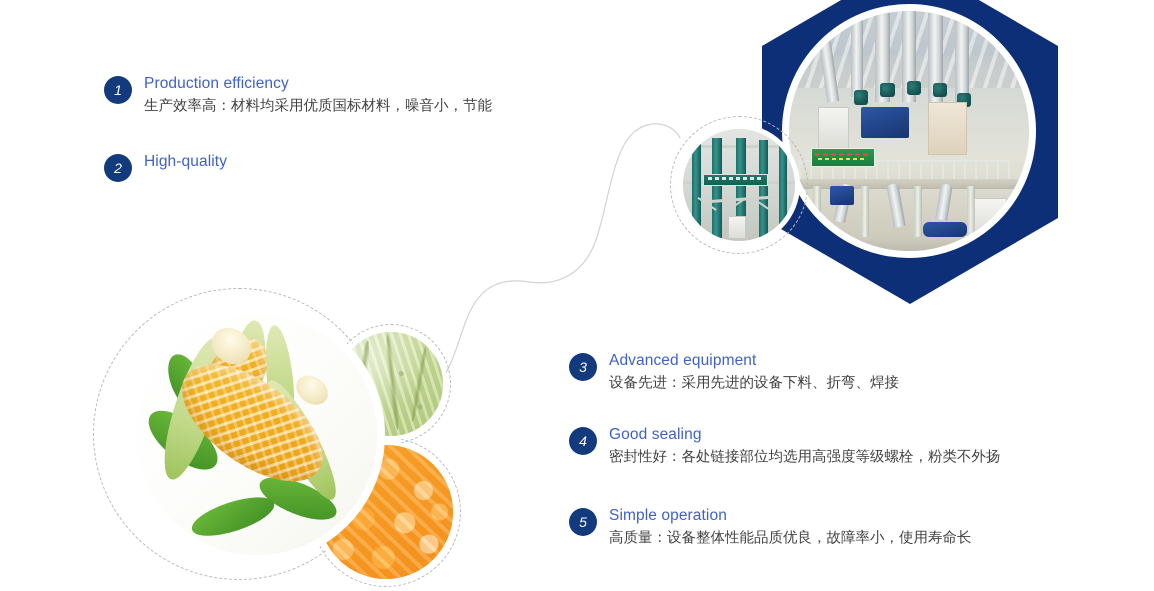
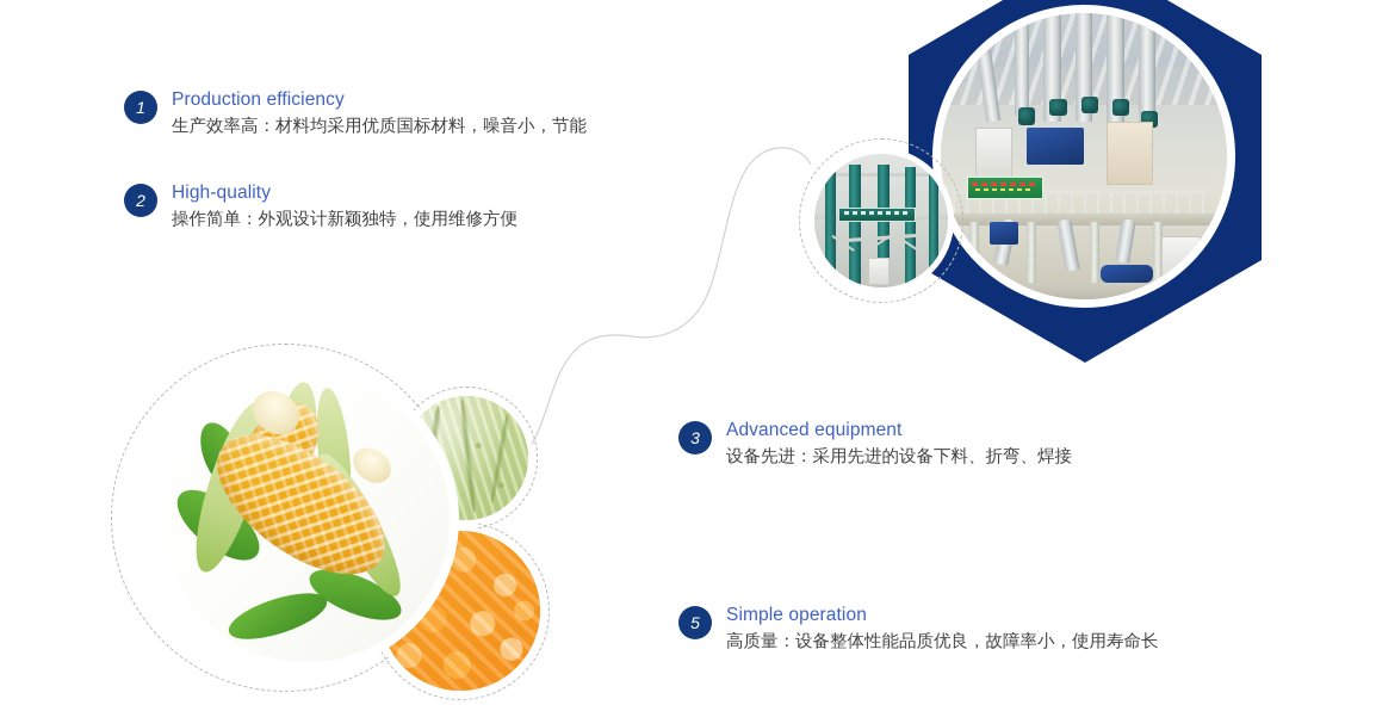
  1
  Production efficiency
  生产效率高：材料均采用优质国标材料，噪音小，节能
  2
  High-quality
+ 操作简单：外观设计新颖独特，使用维修方便
  3
  Advanced equipment
  设备先进：采用先进的设备下料、折弯、焊接
- 4
- Good sealing
- 密封性好：各处链接部位均选用高强度等级螺栓，粉类不外扬
  5
  Simple operation
  高质量：设备整体性能品质优良，故障率小，使用寿命长
